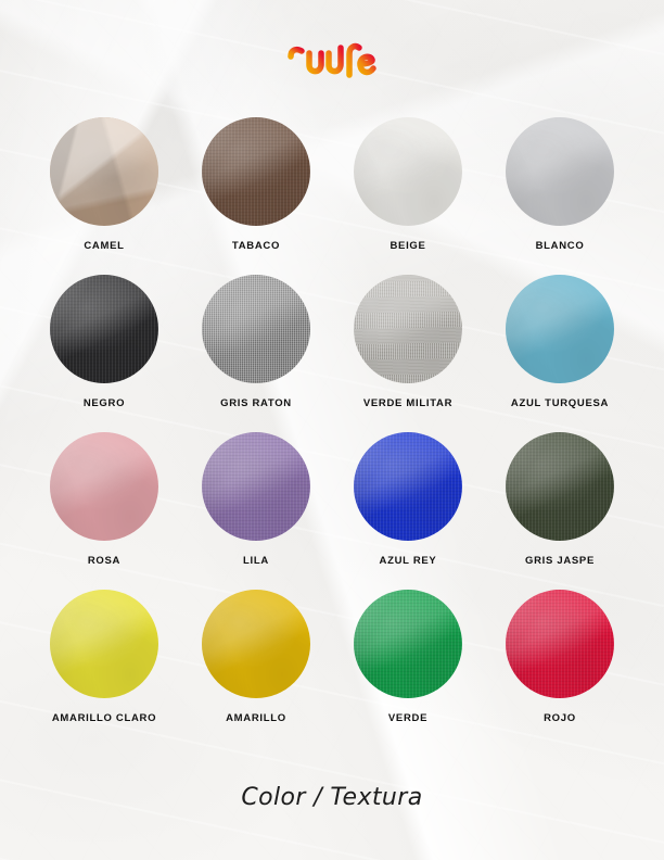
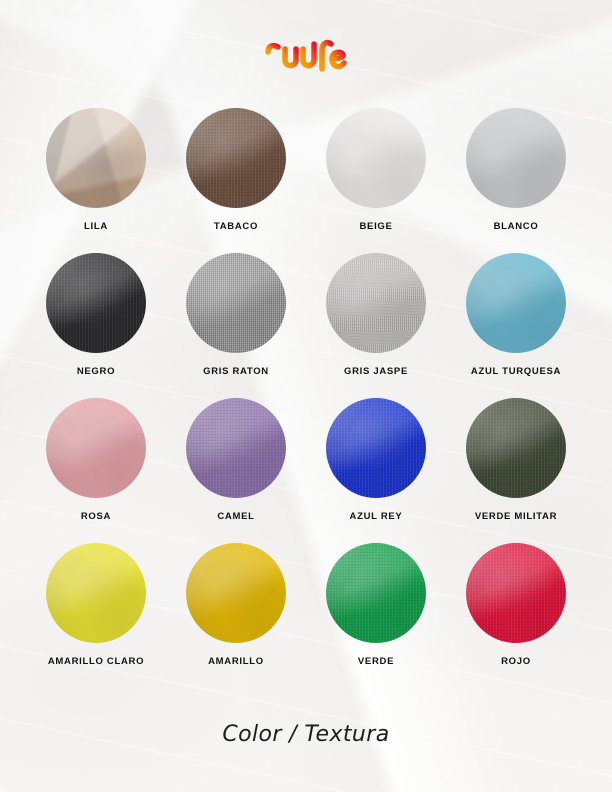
- CAMEL
+ LILA
  TABACO
  BEIGE
  BLANCO
  NEGRO
  GRIS RATON
- VERDE MILITAR
+ GRIS JASPE
  AZUL TURQUESA
  ROSA
- LILA
+ CAMEL
  AZUL REY
- GRIS JASPE
+ VERDE MILITAR
  AMARILLO CLARO
  AMARILLO
  VERDE
  ROJO
  Color / Textura
